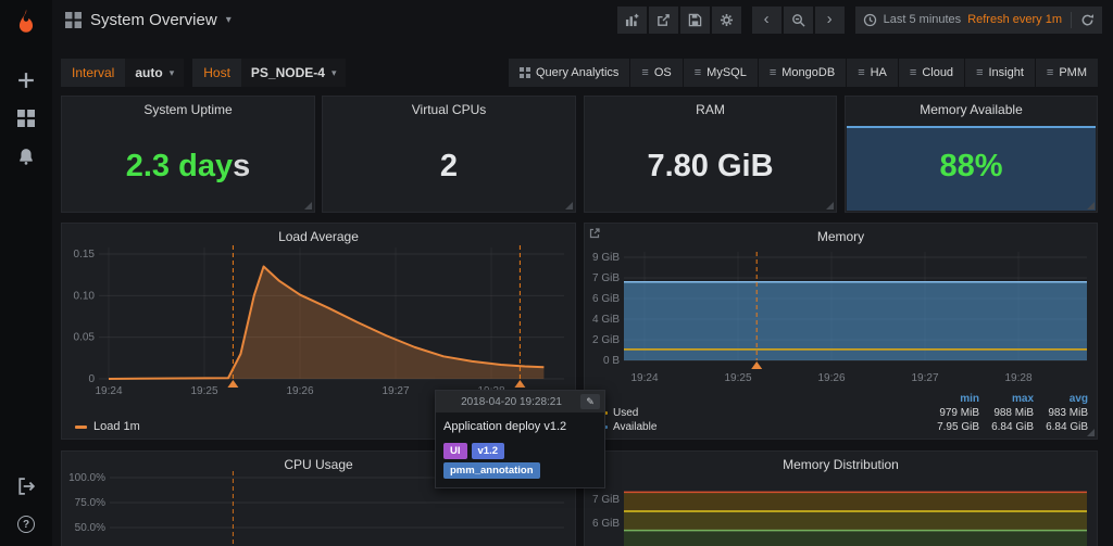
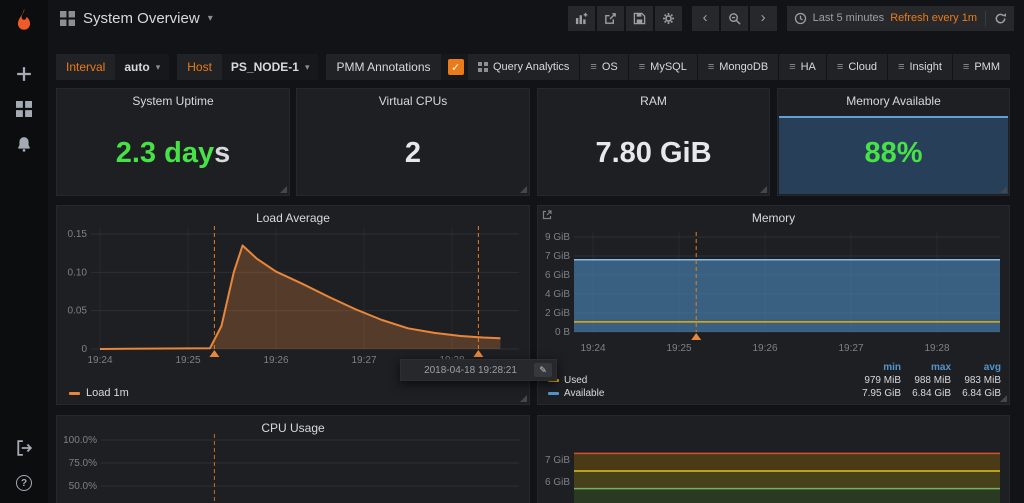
  ?
  System Overview
  ▾
  ‹
  ›
  Last 5 minutes
  Refresh every 1m
  Interval
  auto
  ▾
  Host
- PS_NODE-4
+ PS_NODE-1
  ▾
+ PMM Annotations
+ ✓
  Query Analytics
  ≡
  OS
  ≡
  MySQL
  ≡
  MongoDB
  ≡
  HA
  ≡
  Cloud
  ≡
  Insight
  ≡
  PMM
  System Uptime
  2.3 day
  s
  Virtual CPUs
  2
  RAM
  7.80 GiB
  Memory Available
  88%
  19:24
  19:25
  19:26
  19:27
  0.15
  0.10
  0.05
  0
  Load Average
  Load 1m
  19:24
  19:25
  19:26
  19:27
  19:28
  9 GiB
  7 GiB
  6 GiB
  4 GiB
  2 GiB
  0 B
  Memory
  min
  max
  avg
  Used
  979 MiB
  988 MiB
  983 MiB
  Available
  7.95 GiB
  6.84 GiB
  6.84 GiB
  100.0%
  75.0%
  50.0%
  CPU Usage
  7 GiB
  6 GiB
- Memory Distribution
- 2018-04-20 19:28:21
+ 2018-04-18 19:28:21
  ✎
- Application deploy v1.2
- UI v1.2pmm_annotation
